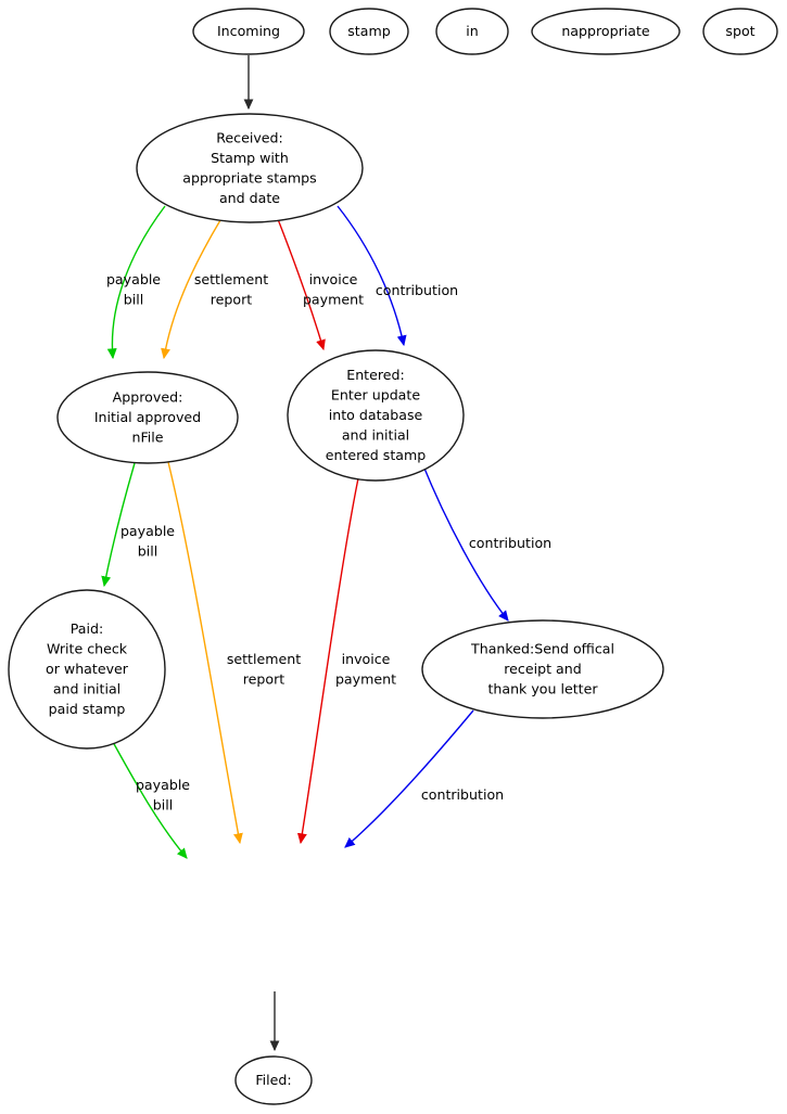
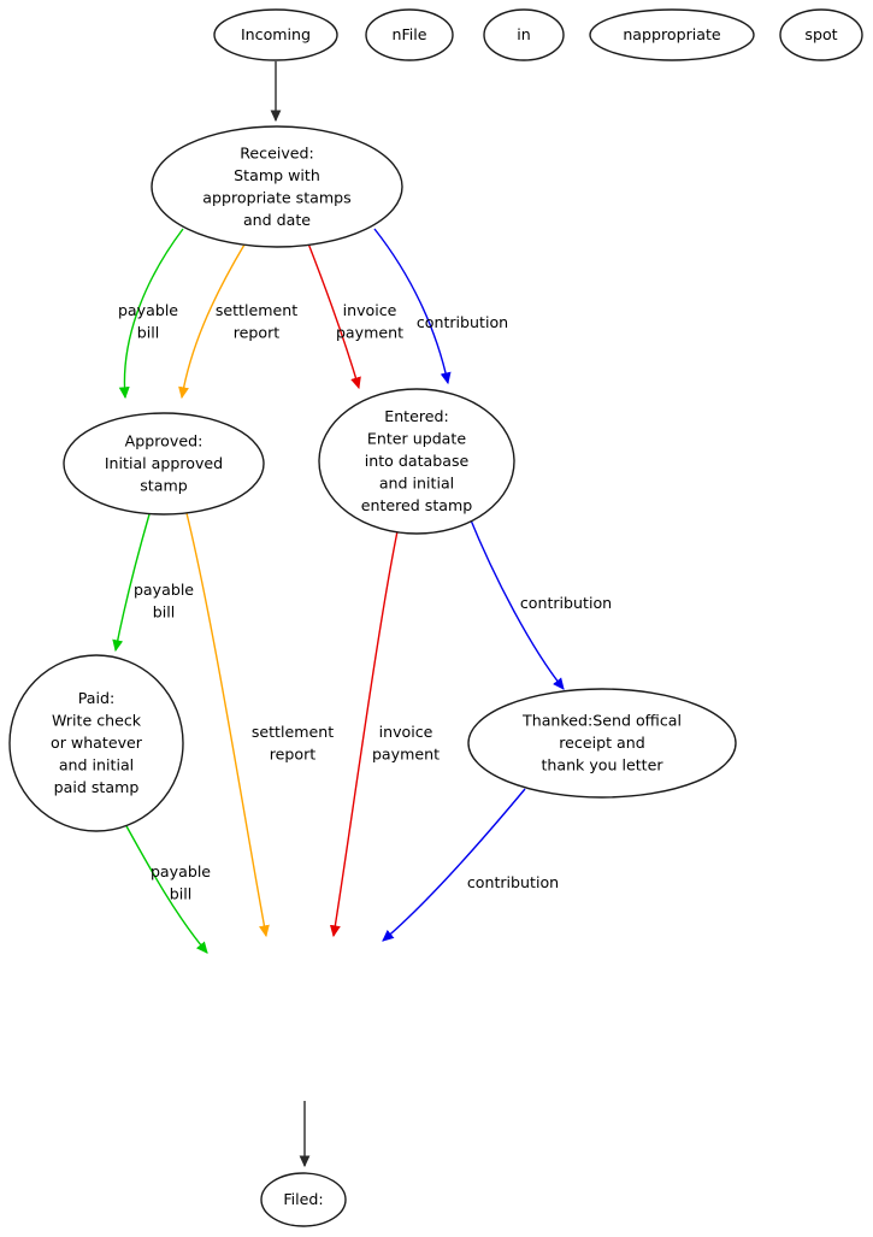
  Incoming
- stamp
+ nFile
  in
  nappropriate
  spot
  Received: Stamp with appropriate stamps and date
- Approved: Initial approved nFile
+ Approved: Initial approved stamp
  Entered: Enter update into database and initial entered stamp
  Paid: Write check or whatever and initial paid stamp
  Thanked:Send offical receipt and thank you letter
  Filed:
  payable bill
  settlement report
  invoice payment
  contribution
  payable bill
  settlement report
  invoice payment
  contribution
  payable bill
  contribution
